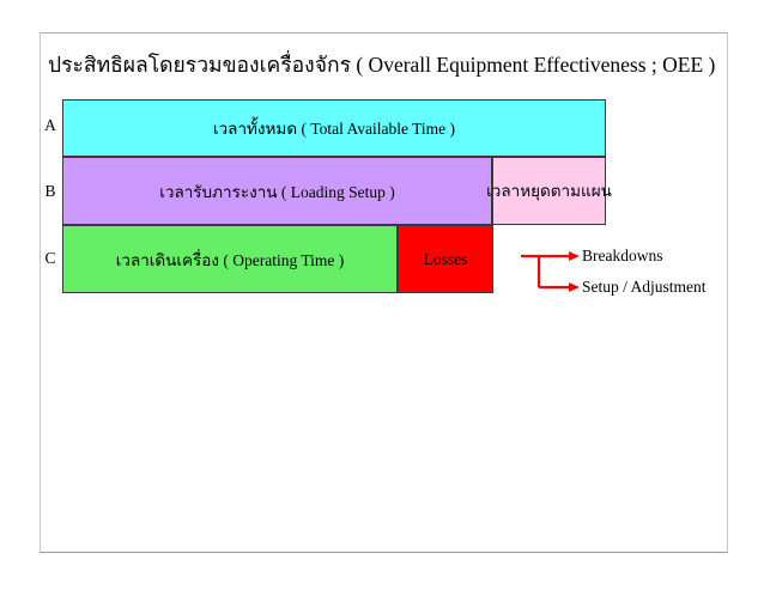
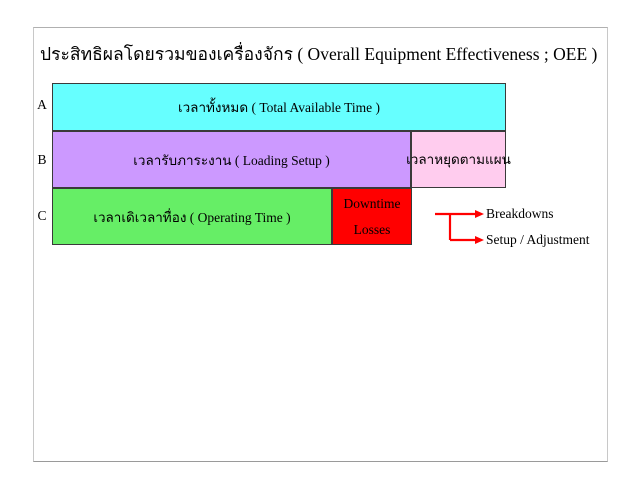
  ประสิทธิผลโดยรวมของเครื่องจักร ( Overall Equipment Effectiveness ; OEE )
  A
  B
  C
  เวลาทั้งหมด ( Total Available Time )
  เวลารับภาระงาน ( Loading Setup )
  เวลาหยุดตามแผน
- เวลาเดินเครื่อง ( Operating Time )
+ เวลาเดิเวลาทื่อง ( Operating Time )
+ Downtime
  Losses
  Breakdowns
  Setup / Adjustment
